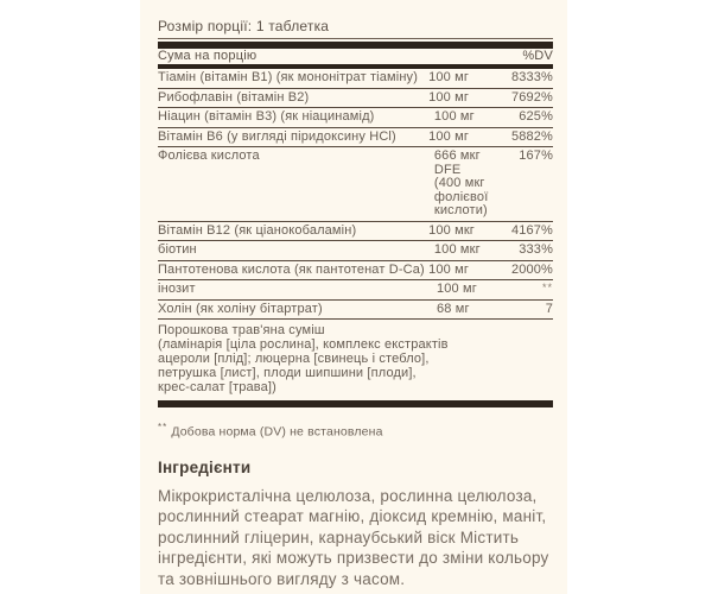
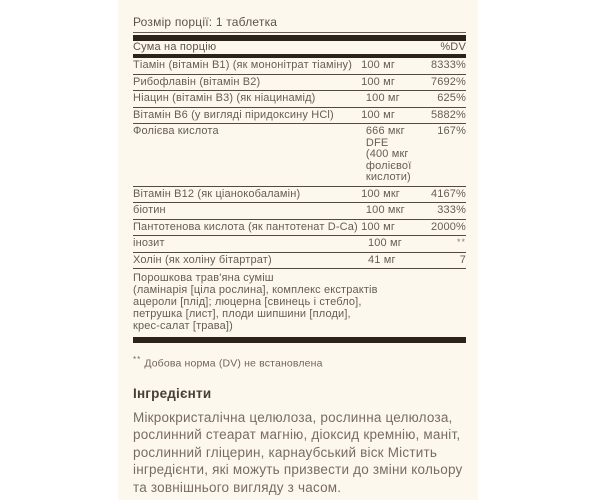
  Розмір порції: 1 таблетка
  Сума на порцію
  %DV
  Тіамін (вітамін B1) (як мононітрат тіаміну)
  100 мг
  8333%
  Рибофлавін (вітамін B2)
  100 мг
  7692%
  Ніацин (вітамін B3) (як ніацинамід)
  100 мг
  625%
  Вітамін B6 (у вигляді піридоксину HCl)
  100 мг
  5882%
  Фолієва кислота
  666 мкг
  DFE
  (400 мкг
  фолієвої
  кислоти)
  167%
  Вітамін B12 (як ціанокобаламін)
  100 мкг
  4167%
  біотин
  100 мкг
  333%
  Пантотенова кислота (як пантотенат D-Ca)
  100 мг
  2000%
  інозит
  100 мг
  **
  Холін (як холіну бітартрат)
- 68 мг
+ 41 мг
  7
  Порошкова трав'яна суміш
  (ламінарія [ціла рослина], комплекс екстрактів
  ацероли [плід]; люцерна [свинець і стебло],
  петрушка [лист], плоди шипшини [плоди],
  крес-салат [трава])
  ** Добова норма (DV) не встановлена
  Інгредієнти
  Мікрокристалічна целюлоза, рослинна целюлоза, рослинний стеарат магнію, діоксид кремнію, маніт, рослинний гліцерин, карнаубський віск Містить інгредієнти, які можуть призвести до зміни кольору та зовнішнього вигляду з часом.
